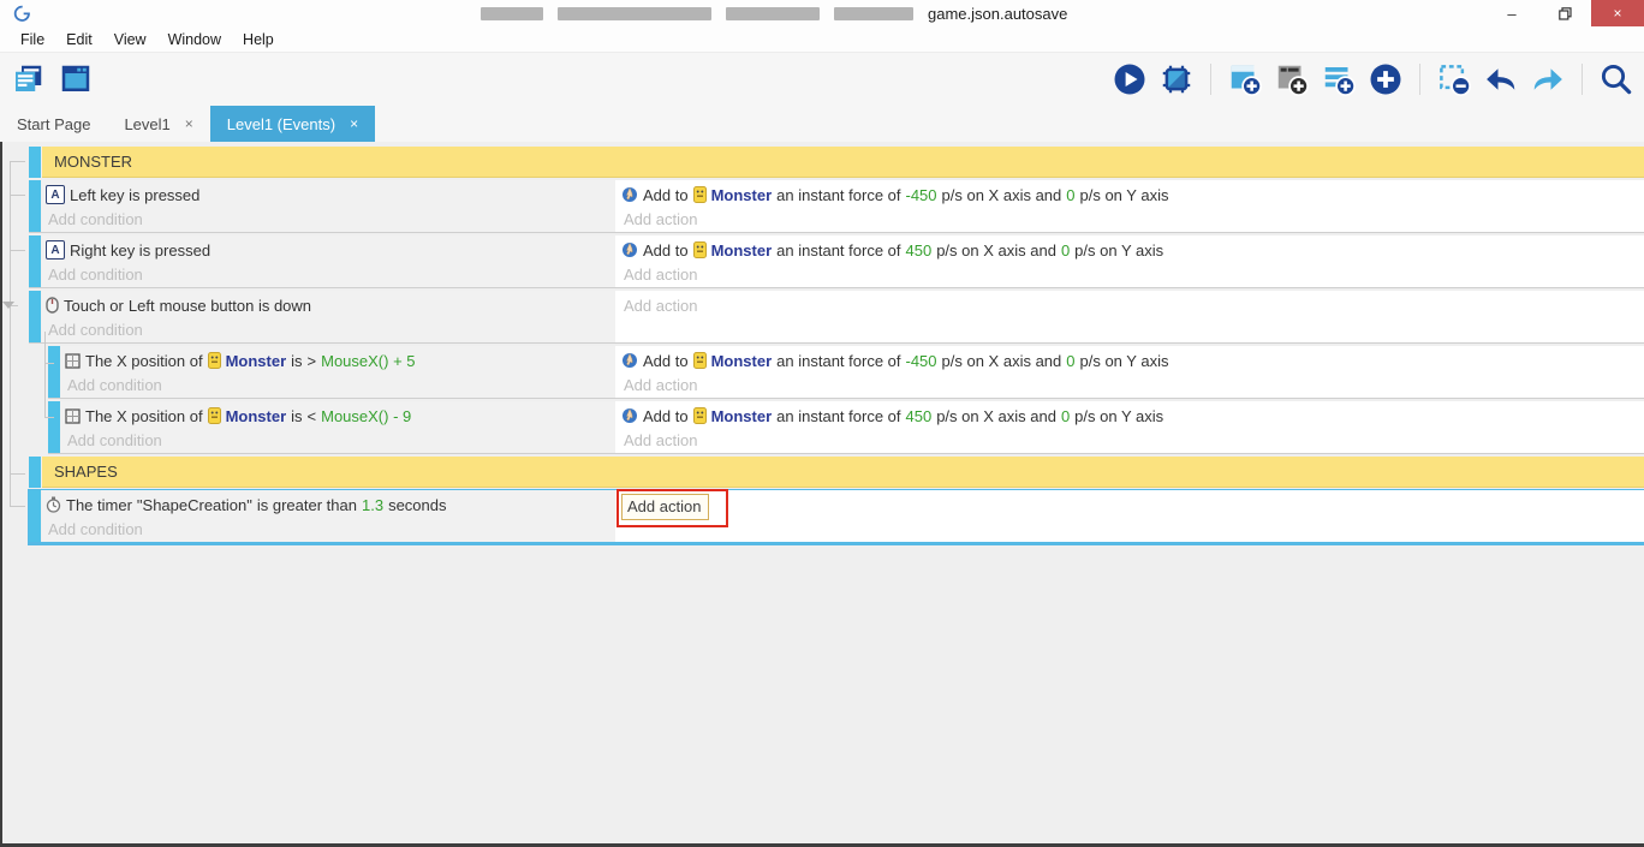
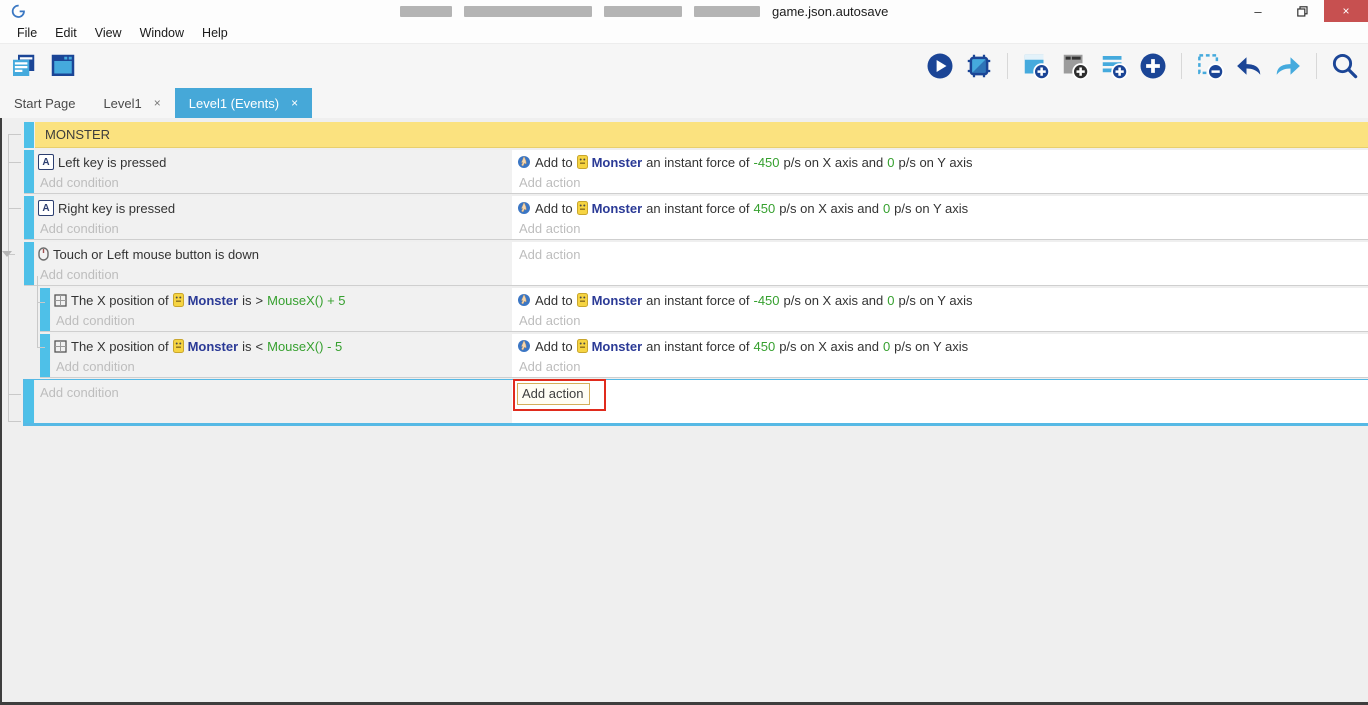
  game.json.autosave
  –
  ×
  File
  Edit
  View
  Window
  Help
  Start Page
  Level1
  ×
  Level1 (Events)
  ×
  MONSTER
  A
  Left key is pressed
  Add condition
  Add to
  Monster
  an instant force of
  -450
  p/s on X axis and
  0
  p/s on Y axis
  Add action
  A
  Right key is pressed
  Add condition
  Add to
  Monster
  an instant force of
  450
  p/s on X axis and
  0
  p/s on Y axis
  Add action
  Touch or
  Left
  mouse button is down
  Add condition
  Add action
  The X position of
  Monster
  is
  >
  MouseX() + 5
  Add condition
  Add to
  Monster
  an instant force of
  -450
  p/s on X axis and
  0
  p/s on Y axis
  Add action
  The X position of
  Monster
  is
  <
- MouseX() - 9
+ MouseX() - 5
  Add condition
  Add to
  Monster
  an instant force of
  450
  p/s on X axis and
  0
  p/s on Y axis
  Add action
- SHAPES
- The timer
- "ShapeCreation"
- is greater than
- 1.3
- seconds
  Add condition
  Add action
